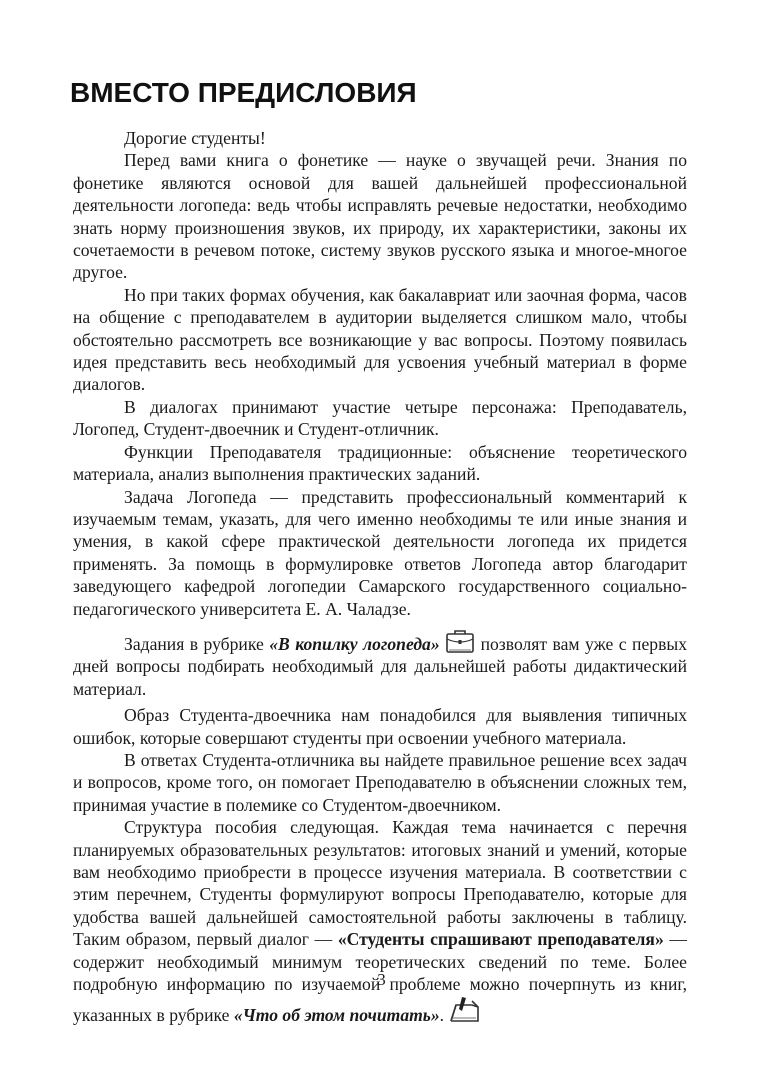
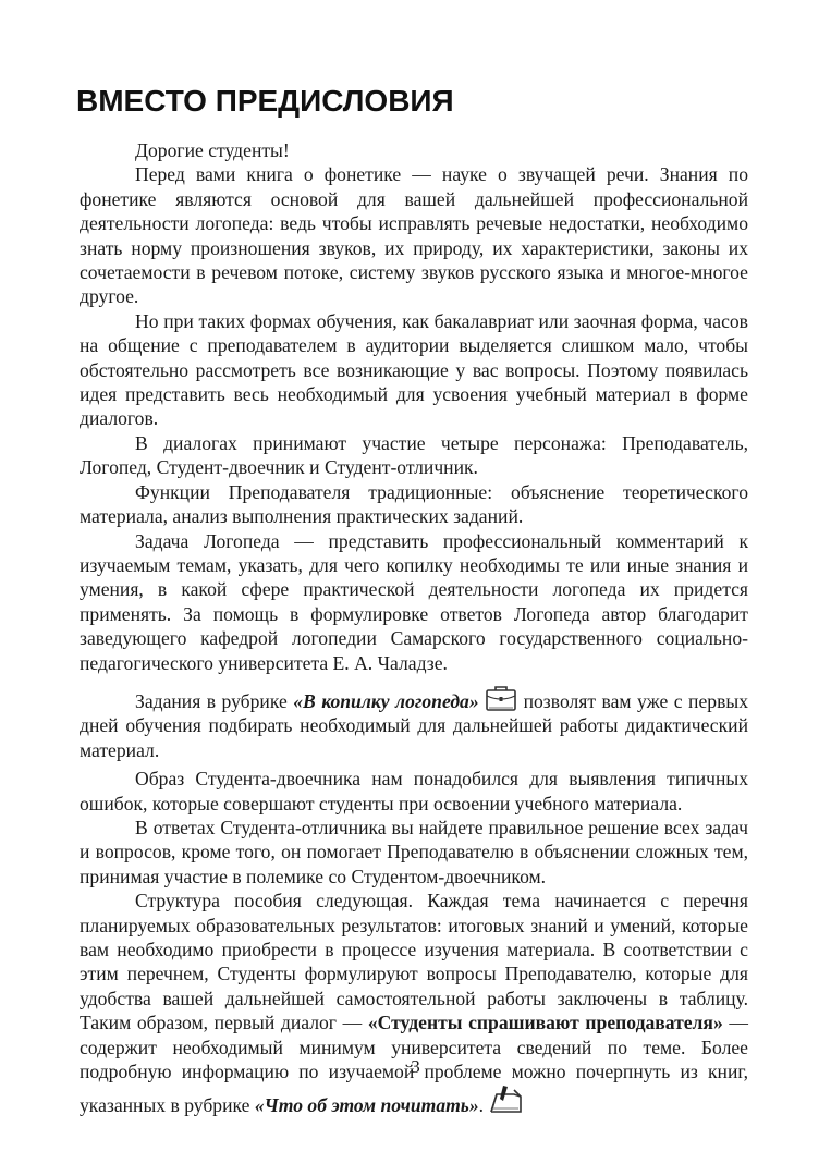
  ВМЕСТО ПРЕДИСЛОВИЯ
  Дорогие студенты!
  Перед вами книга о фонетике — науке о звучащей речи. Знания по фонетике являются основой для вашей дальнейшей профессиональной деятельности логопеда: ведь чтобы исправлять речевые недостатки, необходимо знать норму произношения звуков, их природу, их характеристики, законы их сочетаемости в речевом потоке, систему звуков русского языка и многое-многое другое.
  Но при таких формах обучения, как бакалавриат или заочная форма, часов на общение с преподавателем в аудитории выделяется слишком мало, чтобы обстоятельно рассмотреть все возникающие у вас вопросы. Поэтому появилась идея представить весь необходимый для усвоения учебный материал в форме диалогов.
  В диалогах принимают участие четыре персонажа: Преподаватель, Логопед, Студент-двоечник и Студент-отличник.
  Функции Преподавателя традиционные: объяснение теоретического материала, анализ выполнения практических заданий.
- Задача Логопеда — представить профессиональный комментарий к изучаемым темам, указать, для чего именно необходимы те или иные знания и умения, в какой сфере практической деятельности логопеда их придется применять. За помощь в формулировке ответов Логопеда автор благодарит заведующего кафедрой логопедии Самарского государственного социально-педагогического университета Е. А. Чаладзе.
+ Задача Логопеда — представить профессиональный комментарий к изучаемым темам, указать, для чего копилку необходимы те или иные знания и умения, в какой сфере практической деятельности логопеда их придется применять. За помощь в формулировке ответов Логопеда автор благодарит заведующего кафедрой логопедии Самарского государственного социально-педагогического университета Е. А. Чаладзе.
- Задания в рубрике «В копилку логопеда» позволят вам уже с первых дней вопросы подбирать необходимый для дальнейшей работы дидактический материал.
+ Задания в рубрике «В копилку логопеда» позволят вам уже с первых дней обучения подбирать необходимый для дальнейшей работы дидактический материал.
  Образ Студента-двоечника нам понадобился для выявления типичных ошибок, которые совершают студенты при освоении учебного материала.
  В ответах Студента-отличника вы найдете правильное решение всех задач и вопросов, кроме того, он помогает Преподавателю в объяснении сложных тем, принимая участие в полемике со Студентом-двоечником.
- Структура пособия следующая. Каждая тема начинается с перечня планируемых образовательных результатов: итоговых знаний и умений, которые вам необходимо приобрести в процессе изучения материала. В соответствии с этим перечнем, Студенты формулируют вопросы Преподавателю, которые для удобства вашей дальнейшей самостоятельной работы заключены в таблицу. Таким образом, первый диалог — «Студенты спрашивают преподавателя» — содержит необходимый минимум теоретических сведений по теме. Более подробную информацию по изучаемой проблеме можно почерпнуть из книг, указанных в рубрике «Что об этом почитать».
+ Структура пособия следующая. Каждая тема начинается с перечня планируемых образовательных результатов: итоговых знаний и умений, которые вам необходимо приобрести в процессе изучения материала. В соответствии с этим перечнем, Студенты формулируют вопросы Преподавателю, которые для удобства вашей дальнейшей самостоятельной работы заключены в таблицу. Таким образом, первый диалог — «Студенты спрашивают преподавателя» — содержит необходимый минимум университета сведений по теме. Более подробную информацию по изучаемой проблеме можно почерпнуть из книг, указанных в рубрике «Что об этом почитать».
  3
